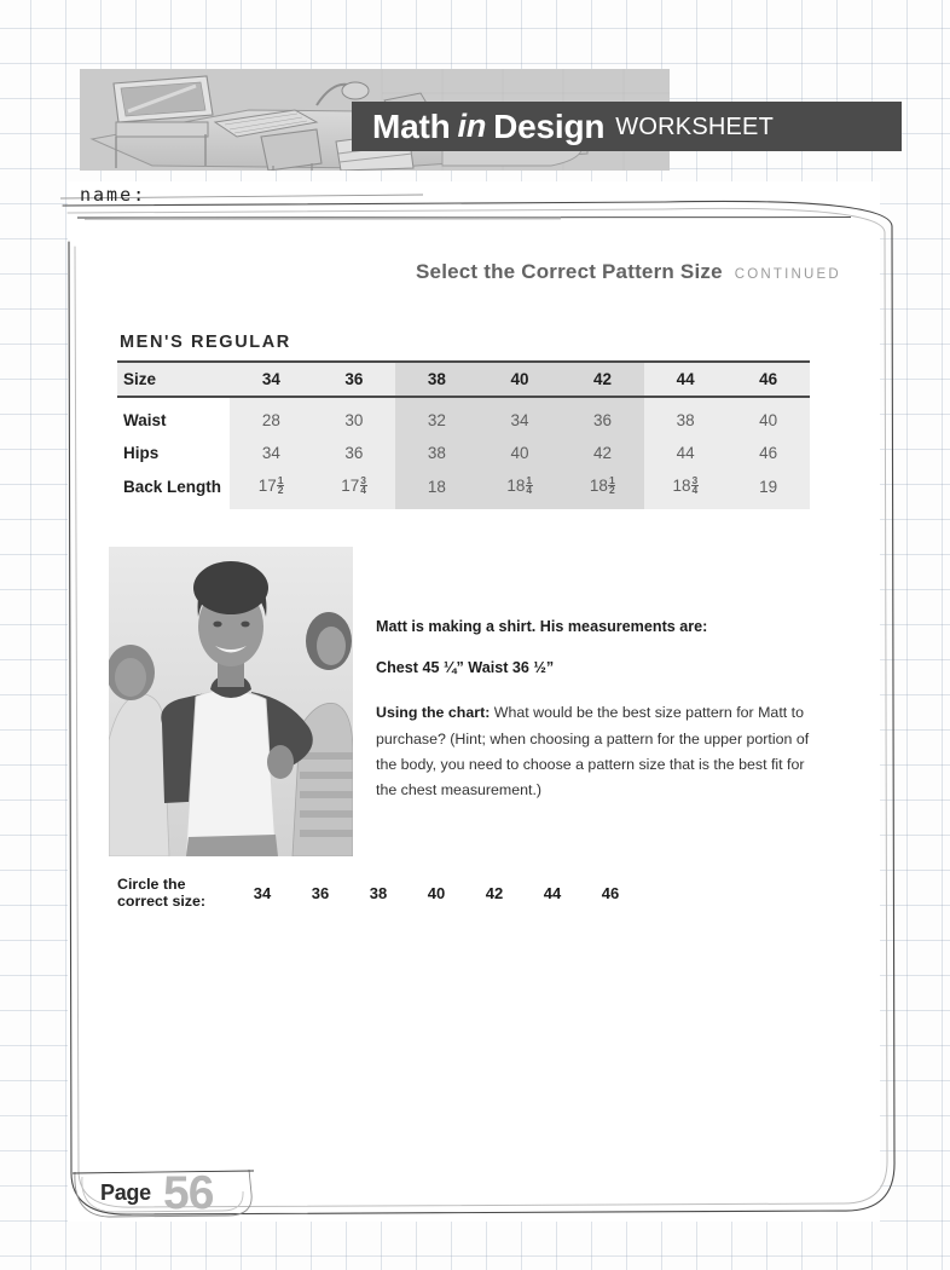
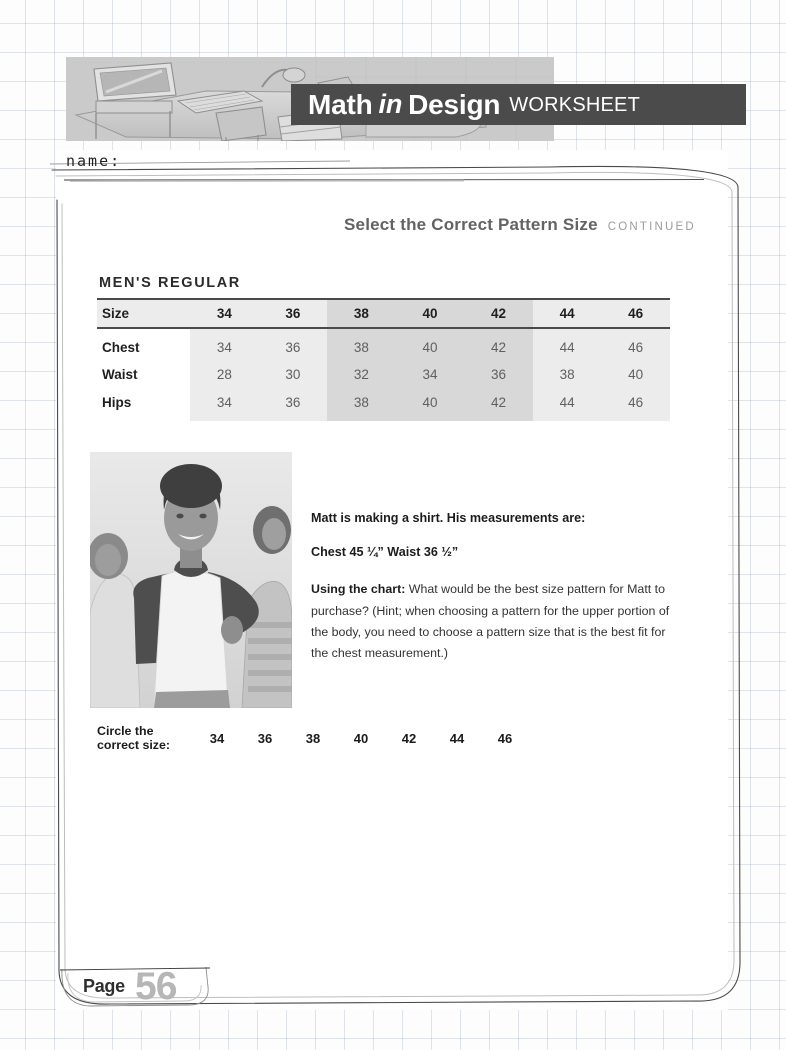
  Math
  in
  Design
  WORKSHEET
  name:
  Select the Correct Pattern Size
  CONTINUED
  MEN'S REGULAR
  Size	34	36	38	40	42	44	46
+ Chest	34	36	38	40	42	44	46
  Waist	28	30	32	34	36	38	40
  Hips	34	36	38	40	42	44	46
- Back Length	1712	1734	18	1814	1812	1834	19
  Matt is making a shirt. His measurements are:
  Chest 45 ¼” Waist 36 ½”
  Using the chart: What would be the best size pattern for Matt to purchase? (Hint; when choosing a pattern for the upper portion of the body, you need to choose a pattern size that is the best fit for the chest measurement.)
  Circle the
  correct size:
  34
  36
  38
  40
  42
  44
  46
  Page
  56
